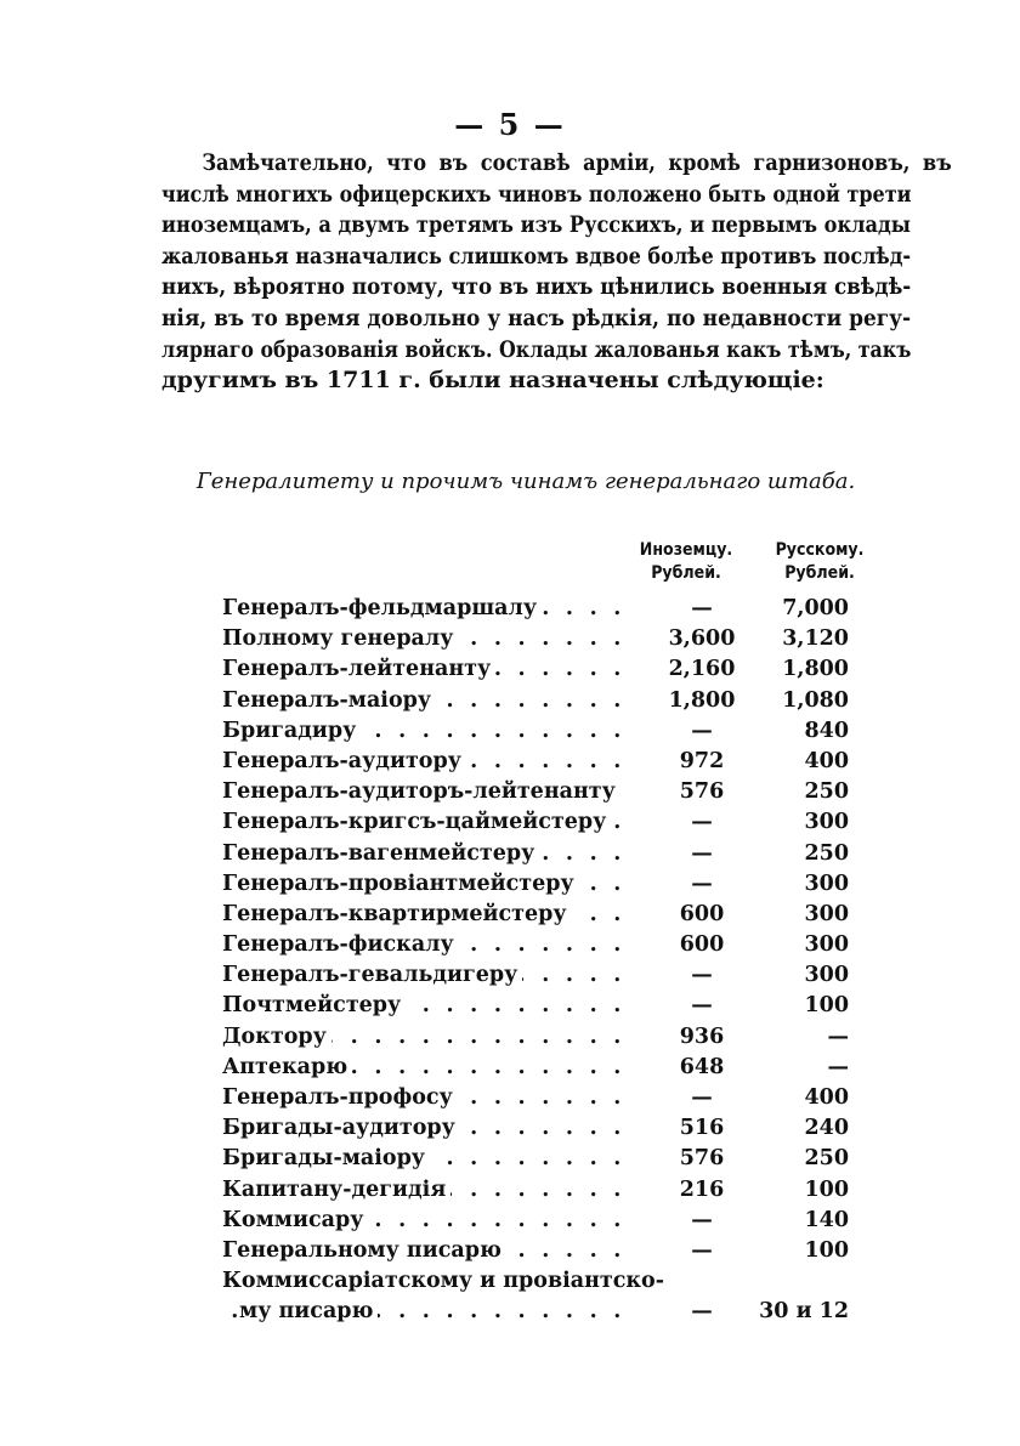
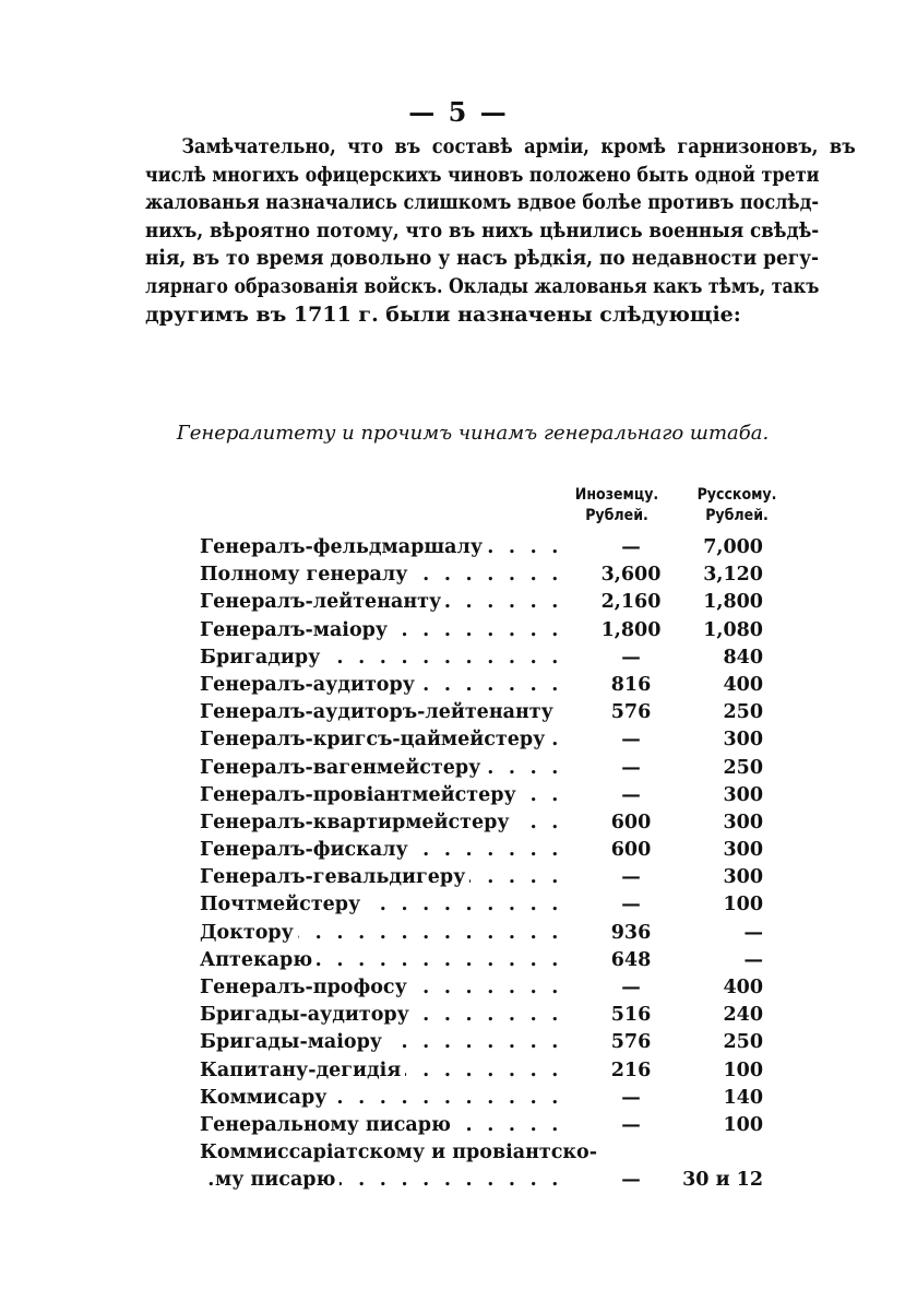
  — 5 —
  Замѣчательно, что въ составѣ арміи, кромѣ гарнизоновъ, въ
  числѣ многихъ офицерскихъ чиновъ положено быть одной трети
- иноземцамъ, а двумъ третямъ изъ Русскихъ, и первымъ оклады
  жалованья назначались слишкомъ вдвое болѣе противъ послѣд-
  нихъ, вѣроятно потому, что въ нихъ цѣнились военныя свѣдѣ-
  нія, въ то время довольно у насъ рѣдкія, по недавности регу-
  лярнаго образованія войскъ. Оклады жалованья какъ тѣмъ, такъ
  другимъ въ 1711 г. были назначены слѣдующіе:
  Генералитету и прочимъ чинамъ генеральнаго штаба.
  Иноземцу.
  Рублей.
  Русскому.
  Рублей.
  Генералъ-фельдмаршалу
  —
  7,000
  Полному генералу
  3,600
  3,120
  Генералъ-лейтенанту
  2,160
  1,800
  Генералъ-маіору
  1,800
  1,080
  Бригадиру
  —
  840
  Генералъ-аудитору
- 972
+ 816
  400
  Генералъ-аудиторъ-лейтенанту
  576
  250
  Генералъ-кригсъ-цаймейстеру
  —
  300
  Генералъ-вагенмейстеру
  —
  250
  Генералъ-провіантмейстеру
  —
  300
  Генералъ-квартирмейстеру
  600
  300
  Генералъ-фискалу
  600
  300
  Генералъ-гевальдигеру
  —
  300
  Почтмейстеру
  —
  100
  Доктору
  936
  —
  Аптекарю
  648
  —
  Генералъ-профосу
  —
  400
  Бригады-аудитору
  516
  240
  Бригады-маіору
  576
  250
  Капитану-дегидія
  216
  100
  Коммисару
  —
  140
  Генеральному писарю
  —
  100
  Коммиссаріатскому и провіантско-
  му писарю
  —
  30 и 12
